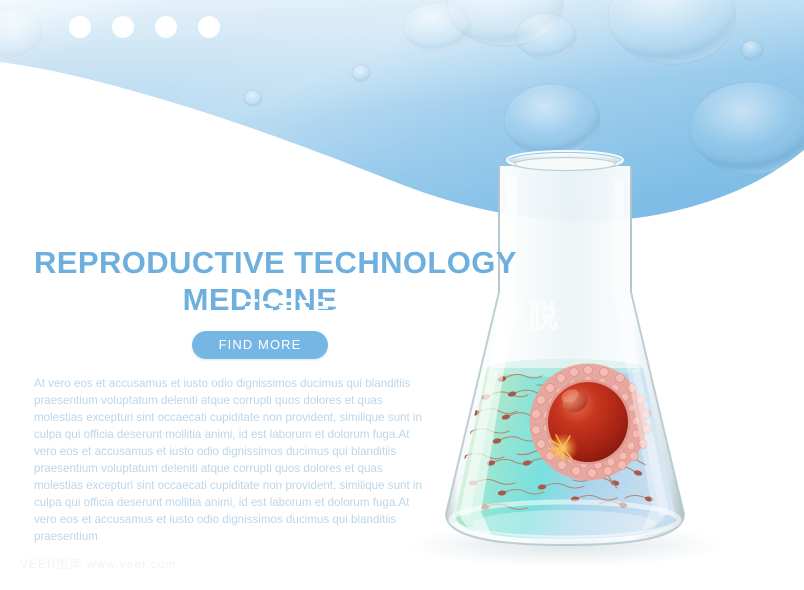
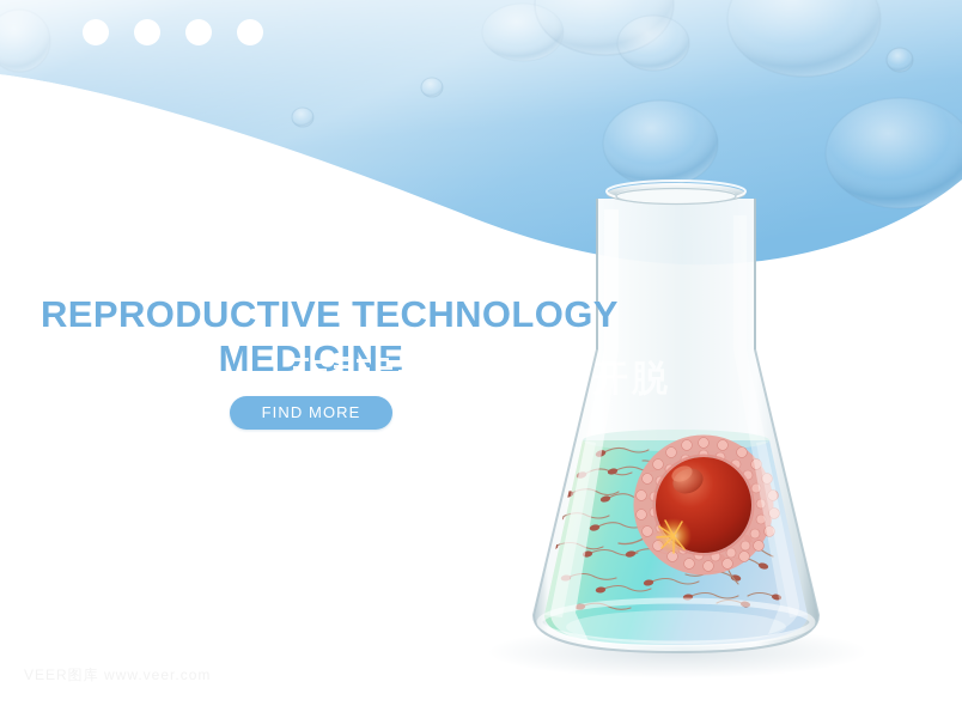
  REPRODUCTIVE TECHNOLOGY
  MEDCNE
  FIND MORE
- At vero eos et accusamus et iusto odio dignissimos ducimus qui blanditiis praesentium voluptatum deleniti atque corrupti quos dolores et quas molestias excepturi sint occaecati cupiditate non provident, similique sunt in culpa qui officia deserunt mollitia animi, id est laborum et dolorum fuga.At vero eos et accusamus et iusto odio dignissimos ducimus qui blanditiis praesentium voluptatum deleniti atque corrupti quos dolores et quas molestias excepturi sint occaecati cupiditate non provident, similique sunt in culpa qui officia deserunt mollitia animi, id est laborum et dolorum fuga.At vero eos et accusamus et iusto odio dignissimos ducimus qui blanditiis praesentium
  开脱
